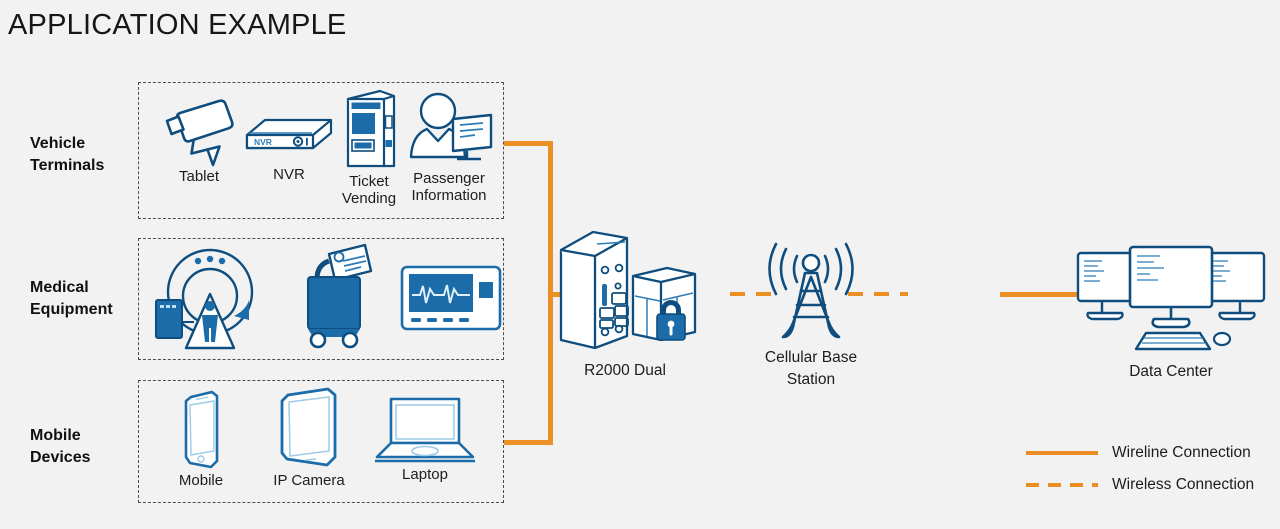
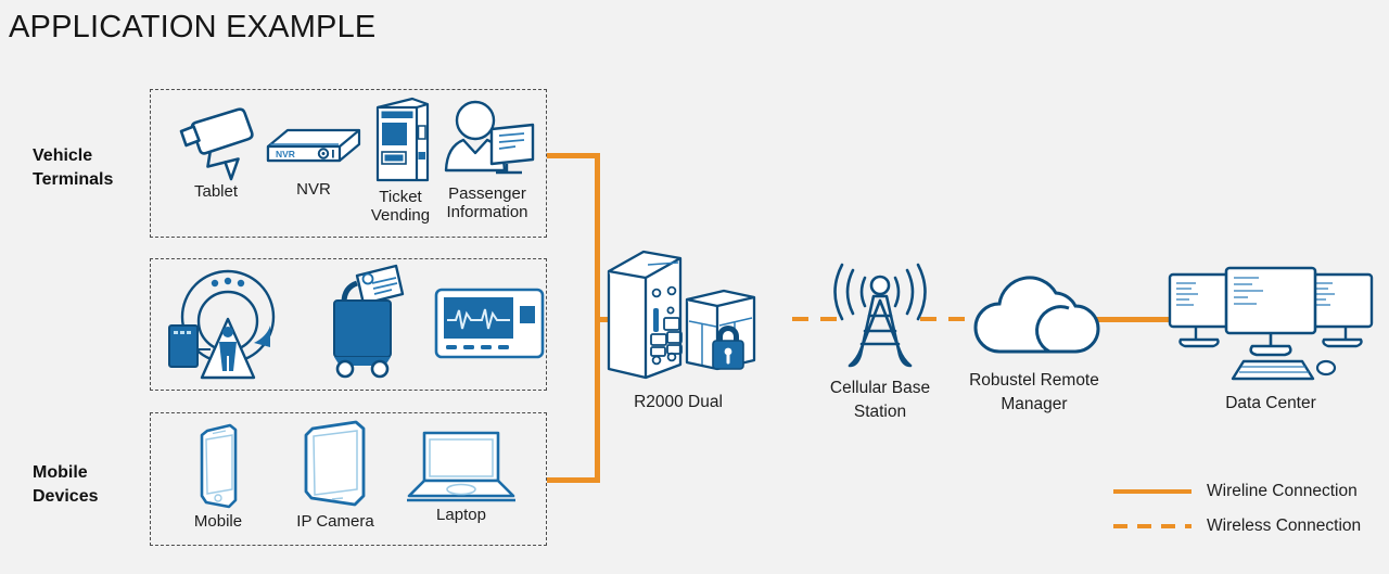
  APPLICATION EXAMPLE
  Vehicle
  Terminals
- Medical
- Equipment
  Mobile
  Devices
  Tablet
  NVR
  NVR
  Ticket
  Vending
  Passenger
  Information
  Mobile
  IP Camera
  Laptop
  R2000 Dual
  Cellular Base
  Station
+ Robustel Remote
+ Manager
  Data Center
  Wireline Connection
  Wireless Connection
